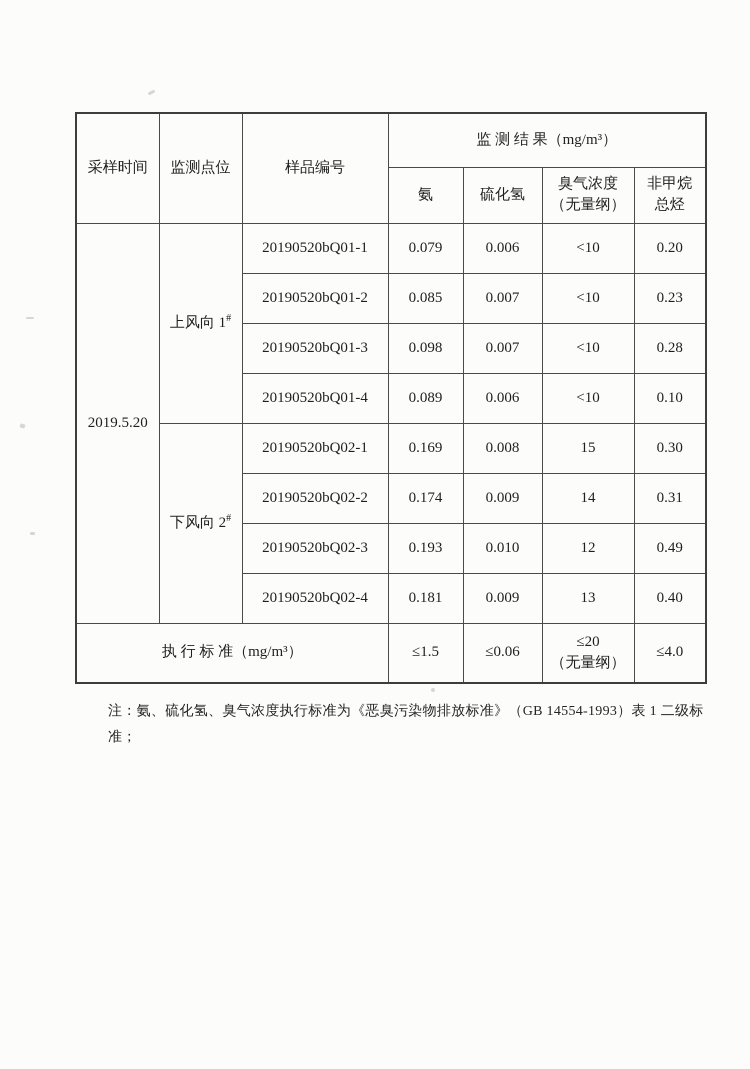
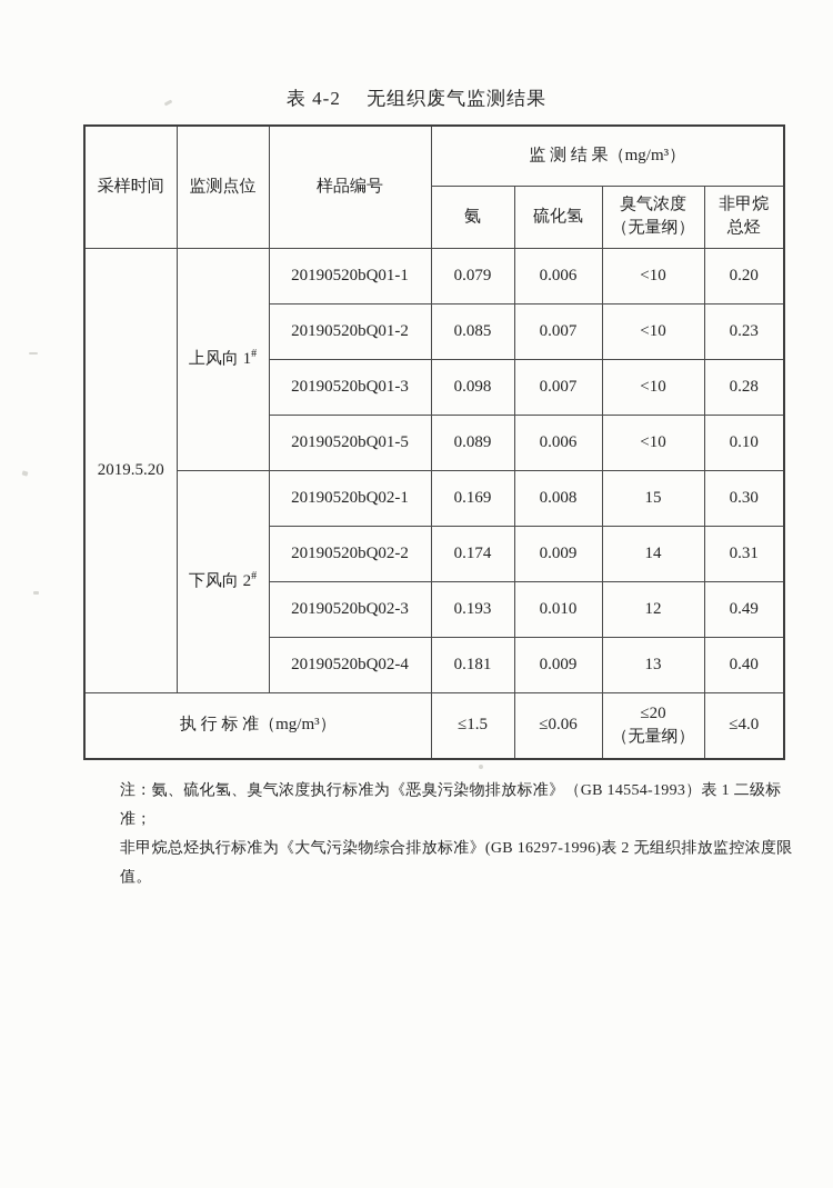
+ 表 4-2 无组织废气监测结果
  采样时间	监测点位	样品编号	监 测 结 果（mg/m³）
  氨	硫化氢	臭气浓度 （无量纲）	非甲烷 总烃
  2019.5.20	上风向 1#	20190520bQ01-1	0.079	0.006	<10	0.20
  20190520bQ01-2	0.085	0.007	<10	0.23
  20190520bQ01-3	0.098	0.007	<10	0.28
- 20190520bQ01-4	0.089	0.006	<10	0.10
+ 20190520bQ01-5	0.089	0.006	<10	0.10
  下风向 2#	20190520bQ02-1	0.169	0.008	15	0.30
  20190520bQ02-2	0.174	0.009	14	0.31
  20190520bQ02-3	0.193	0.010	12	0.49
  20190520bQ02-4	0.181	0.009	13	0.40
  执 行 标 准（mg/m³）	≤1.5	≤0.06	≤20 （无量纲）	≤4.0
  注：氨、硫化氢、臭气浓度执行标准为《恶臭污染物排放标准》（GB 14554-1993）表 1 二级标准；
+ 非甲烷总烃执行标准为《大气污染物综合排放标准》(GB 16297-1996)表 2 无组织排放监控浓度限值。
